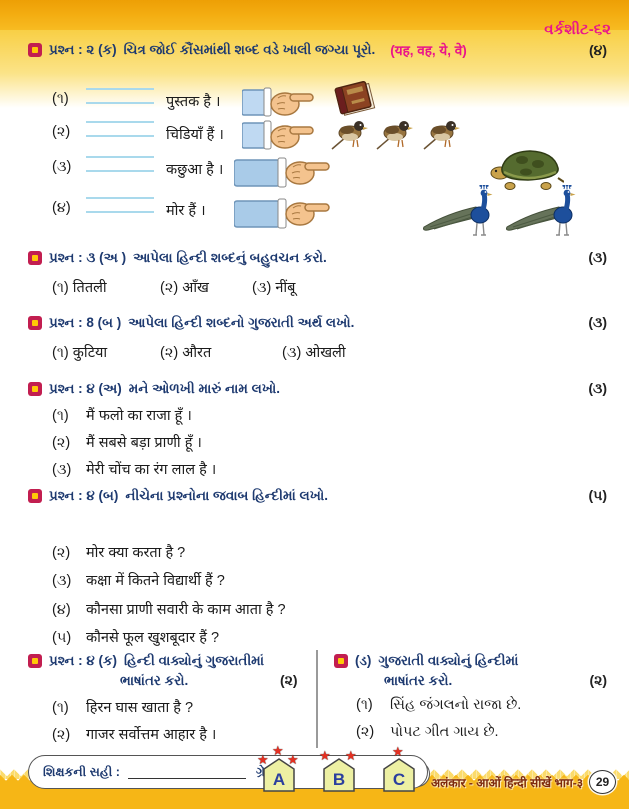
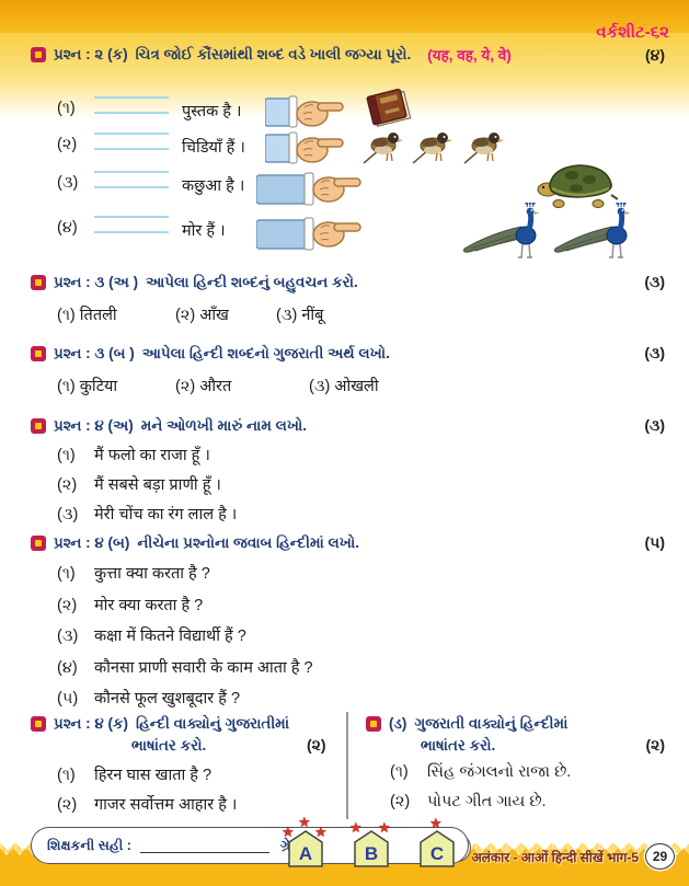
  વર્કશીટ-૬૨
  પ્રશ્ન : ૨ (ક)
  ચિત્ર જોઈ કૌંસમાંથી શબ્દ વડે ખાલી જગ્યા પૂરો.
  (यह, वह, ये, वे)
  (૪)
  (૧)
  पुस्तक है ।
  (૨)
  चिडियाँ हैं ।
  (૩)
  कछुआ है ।
  (૪)
  मोर हैं ।
  પ્રશ્ન : ૩ (અ )
  આપેલા હિન્દી શબ્દનું બહુવચન કરો.
  (૩)
  (૧) तितली
  (૨) आँख
  (૩) नींबू
- પ્રશ્ન : 8 (બ )
+ પ્રશ્ન : ૩ (બ )
  આપેલા હિન્દી શબ્દનો ગુજરાતી અર્થ લખો.
  (૩)
  (૧) कुटिया
  (૨) औरत
  (૩) ओखली
  પ્રશ્ન : ૪ (અ)
  મને ઓળખી મારું નામ લખો.
  (૩)
  (૧) मैं फलो का राजा हूँ ।
  (૨) मैं सबसे बड़ा प्राणी हूँ ।
  (૩) मेरी चोंच का रंग लाल है ।
  પ્રશ્ન : ૪ (બ)
  નીચેના પ્રશ્નોના જવાબ હિન્દીમાં લખો.
  (૫)
+ (૧) कुत्ता क्या करता है ?
  (૨) मोर क्या करता है ?
  (૩) कक्षा में कितने विद्यार्थी हैं ?
  (૪) कौनसा प्राणी सवारी के काम आता है ?
  (૫) कौनसे फूल खुशबूदार हैं ?
  પ્રશ્ન : ૪ (ક)
  હિન્દી વાક્યોનું ગુજરાતીમાં
  ભાષાંતર કરો.
  (૨)
  (૧) हिरन घास खाता है ?
  (૨) गाजर सर्वोत्तम आहार है ।
  (ડ)
  ગુજરાતી વાક્યોનું હિન્દીમાં
  ભાષાંતર કરો.
  (૨)
  (૧) સિંહ જંગલનો રાજા છે.
  (૨) પોપટ ગીત ગાય છે.
  શિક્ષકની સહી :
  ★
  ★
  ★
  A
  ★
  ★
  B
  ★
  C
- अलंकार - आओं हिन्दी सीखें भाग-३
+ अलंकार - आओं हिन्दी सीखें भाग-5
  29
